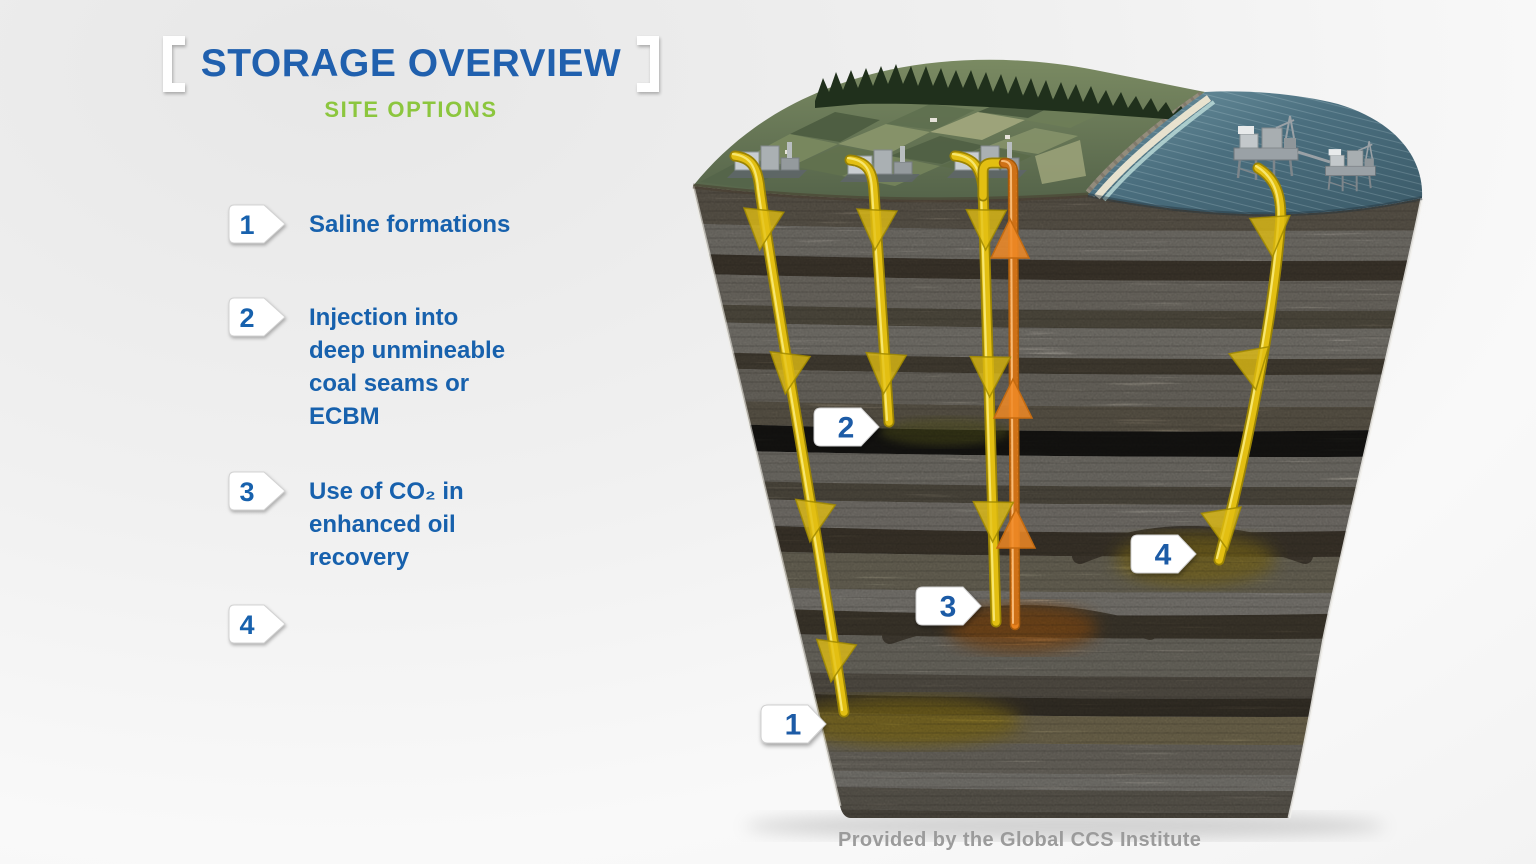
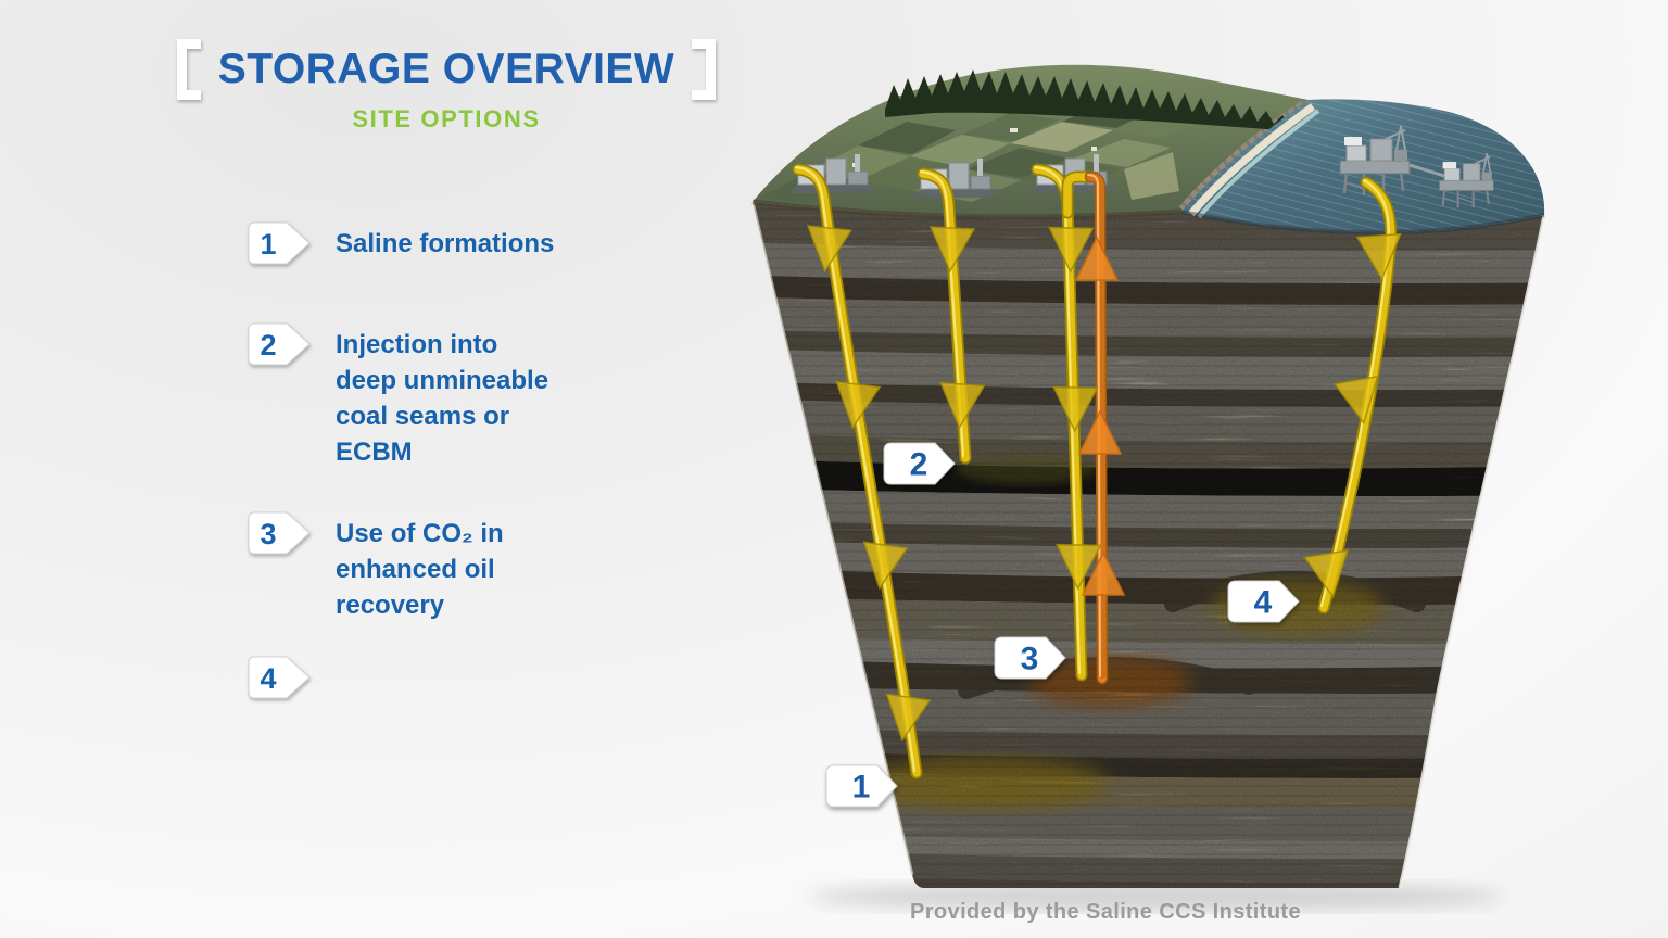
  1
  2
  3
  4
  STORAGE OVERVIEW
  SITE OPTIONS
  1
  Saline formations
  2
  Injection into
  deep unmineable
  coal seams or
  ECBM
  3
  Use of CO₂ in
  enhanced oil
  recovery
  4
- Provided by the Global CCS Institute
+ Provided by the Saline CCS Institute
